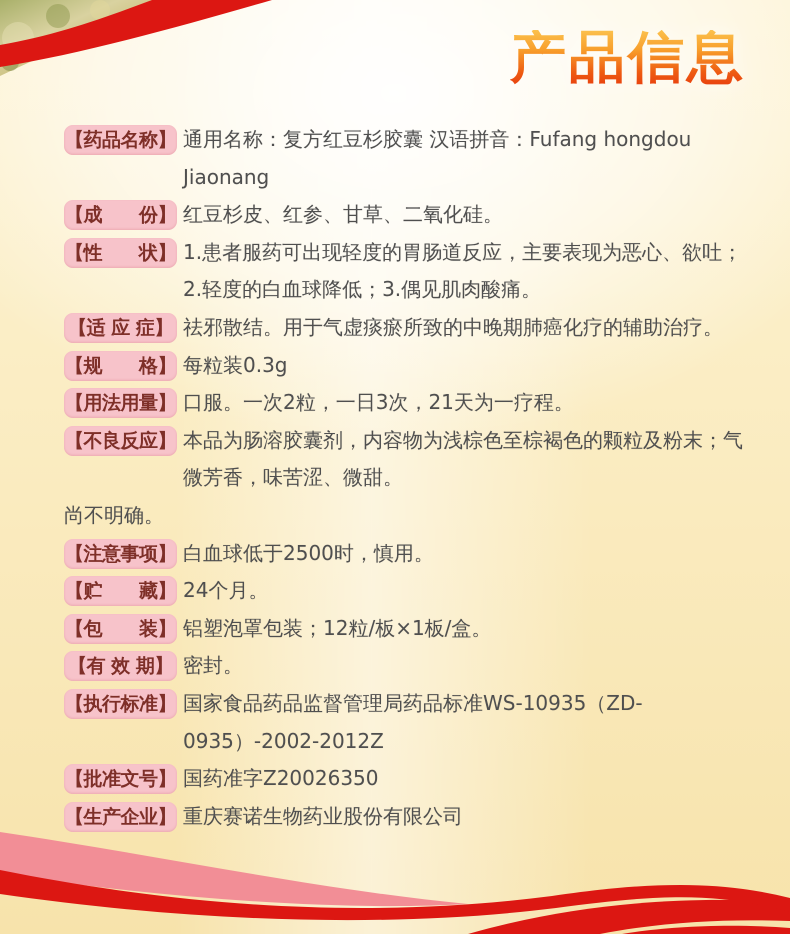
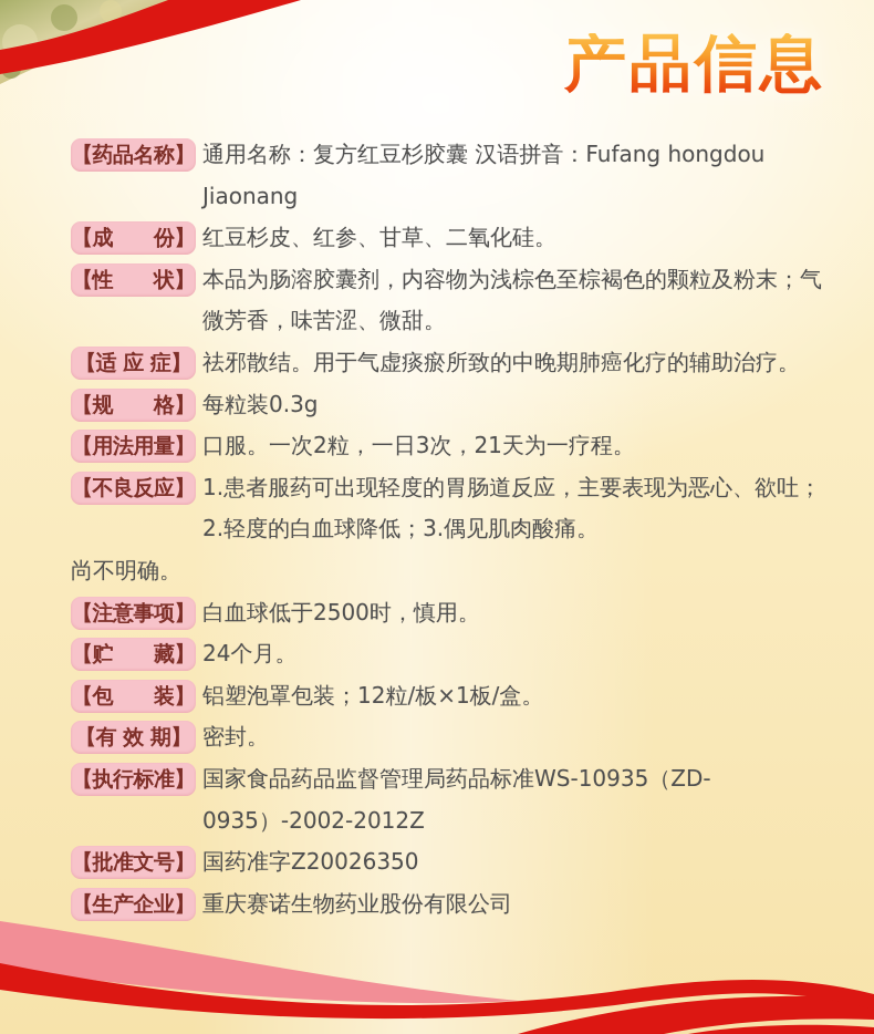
  产品信息
  【药品名称】
  通用名称：复方红豆杉胶囊 汉语拼音：Fufang hongdou Jiaonang
  【成 份】
  红豆杉皮、红参、甘草、二氧化硅。
  【性 状】
- 1.患者服药可出现轻度的胃肠道反应，主要表现为恶心、欲吐；2.轻度的白血球降低；3.偶见肌肉酸痛。
+ 本品为肠溶胶囊剂，内容物为浅棕色至棕褐色的颗粒及粉末；气微芳香，味苦涩、微甜。
  【适 应 症】
  祛邪散结。用于气虚痰瘀所致的中晚期肺癌化疗的辅助治疗。
  【规 格】
  每粒装0.3g
  【用法用量】
  口服。一次2粒，一日3次，21天为一疗程。
  【不良反应】
- 本品为肠溶胶囊剂，内容物为浅棕色至棕褐色的颗粒及粉末；气微芳香，味苦涩、微甜。
+ 1.患者服药可出现轻度的胃肠道反应，主要表现为恶心、欲吐；2.轻度的白血球降低；3.偶见肌肉酸痛。
  尚不明确。
  【注意事项】
  白血球低于2500时，慎用。
  【贮 藏】
  24个月。
  【包 装】
  铝塑泡罩包装；12粒/板×1板/盒。
  【有 效 期】
  密封。
  【执行标准】
  国家食品药品监督管理局药品标准WS-10935（ZD-0935）-2002-2012Z
  【批准文号】
  国药准字Z20026350
  【生产企业】
  重庆赛诺生物药业股份有限公司
